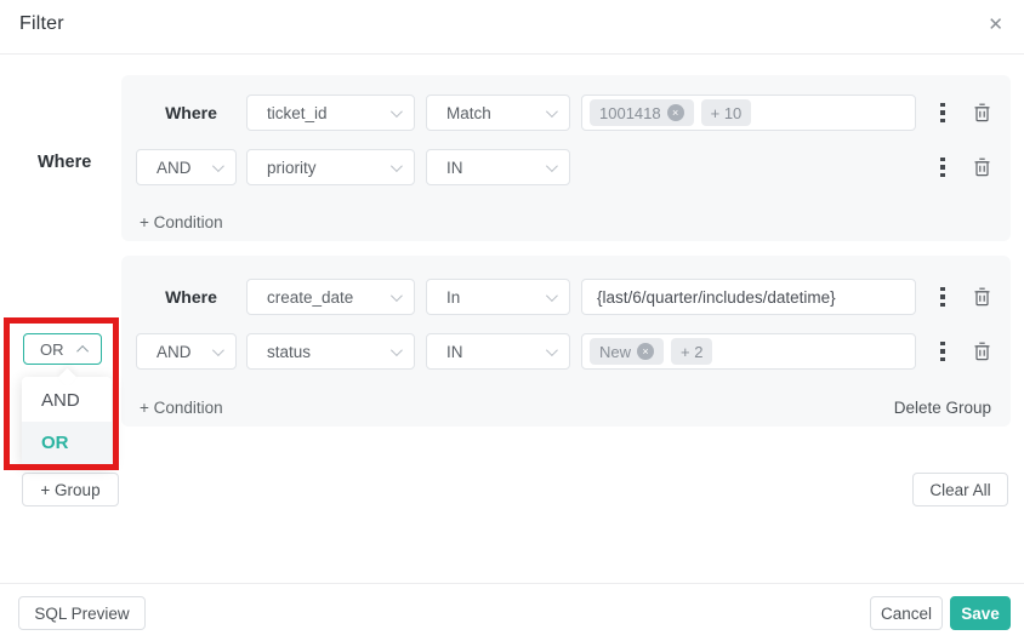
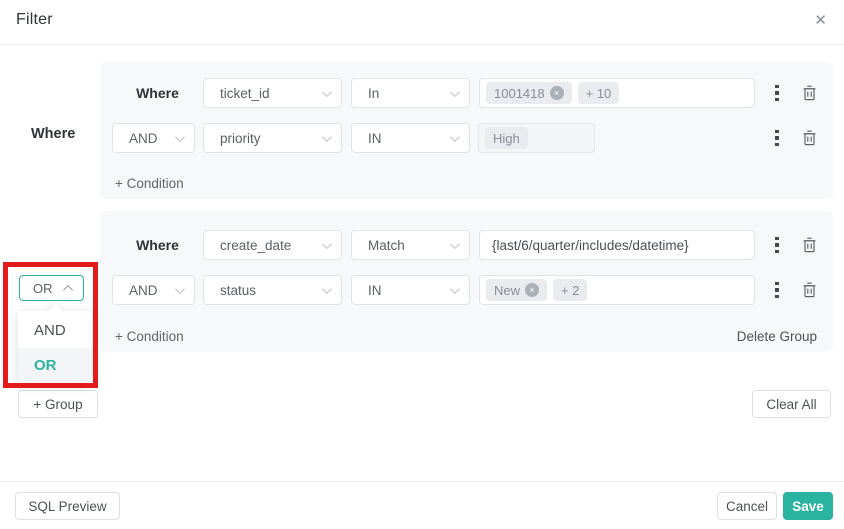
  Filter
  ✕
  Where
  Where
  ticket_id
- Match
+ In
  1001418
  ×
  + 10
  AND
  priority
  IN
+ High
  + Condition
  Where
  create_date
- In
+ Match
  {last/6/quarter/includes/datetime}
  AND
  status
  IN
  New
  ×
  + 2
  + Condition
  Delete Group
  OR
  AND
  OR
  + Group
  Clear All
  SQL Preview
  Cancel
  Save
